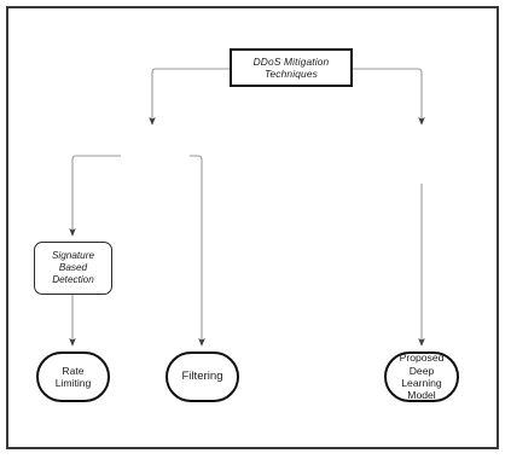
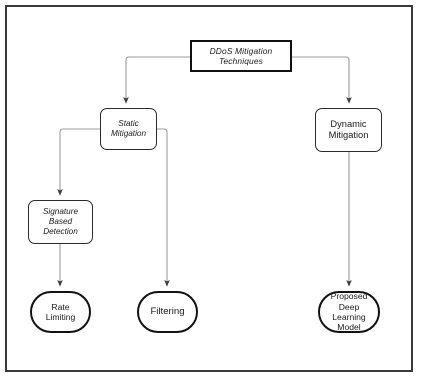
  DDoS Mitigation Techniques
+ Static Mitigation
+ Dynamic
+ Mitigation
  Signature Based
  Detection
  Rate Limiting
  Filtering
  Proposed Deep
  Learning Model
